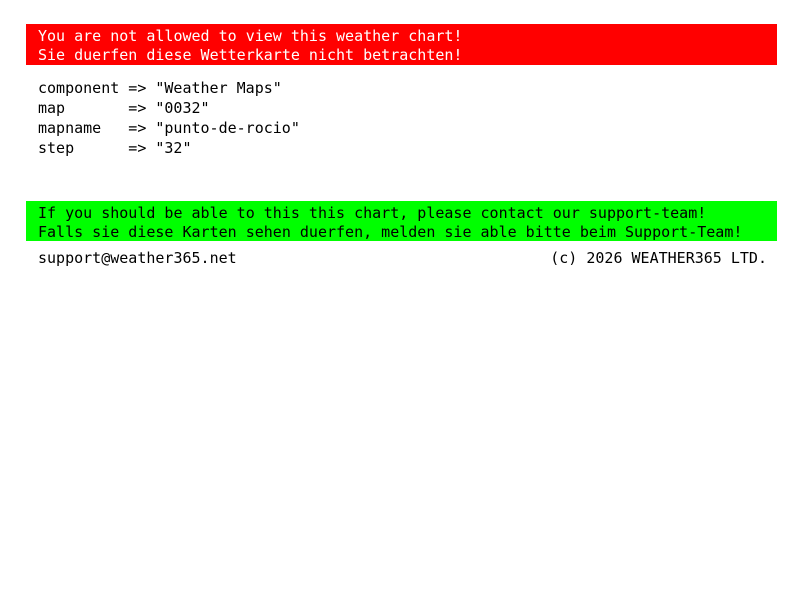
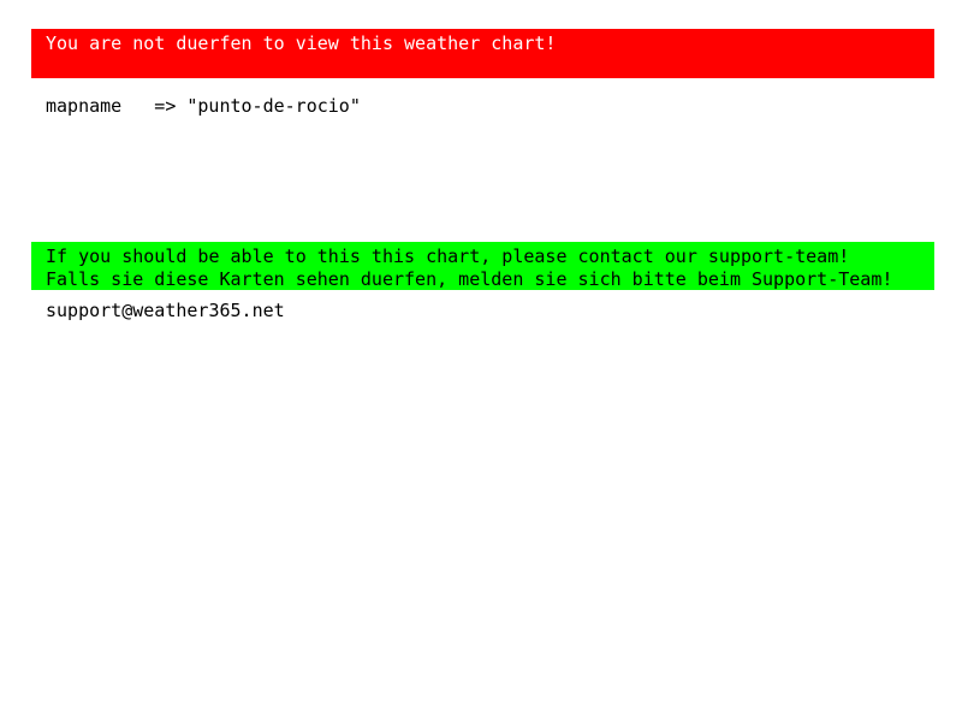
- You are not allowed to view this weather chart!
+ You are not duerfen to view this weather chart!
- Sie duerfen diese Wetterkarte nicht betrachten!
- component => "Weather Maps"
- map => "0032"
  mapname => "punto-de-rocio"
- step => "32"
  If you should be able to this this chart, please contact our support-team!
- Falls sie diese Karten sehen duerfen, melden sie able bitte beim Support-Team!
+ Falls sie diese Karten sehen duerfen, melden sie sich bitte beim Support-Team!
  support@weather365.net
- (c) 2026 WEATHER365 LTD.
